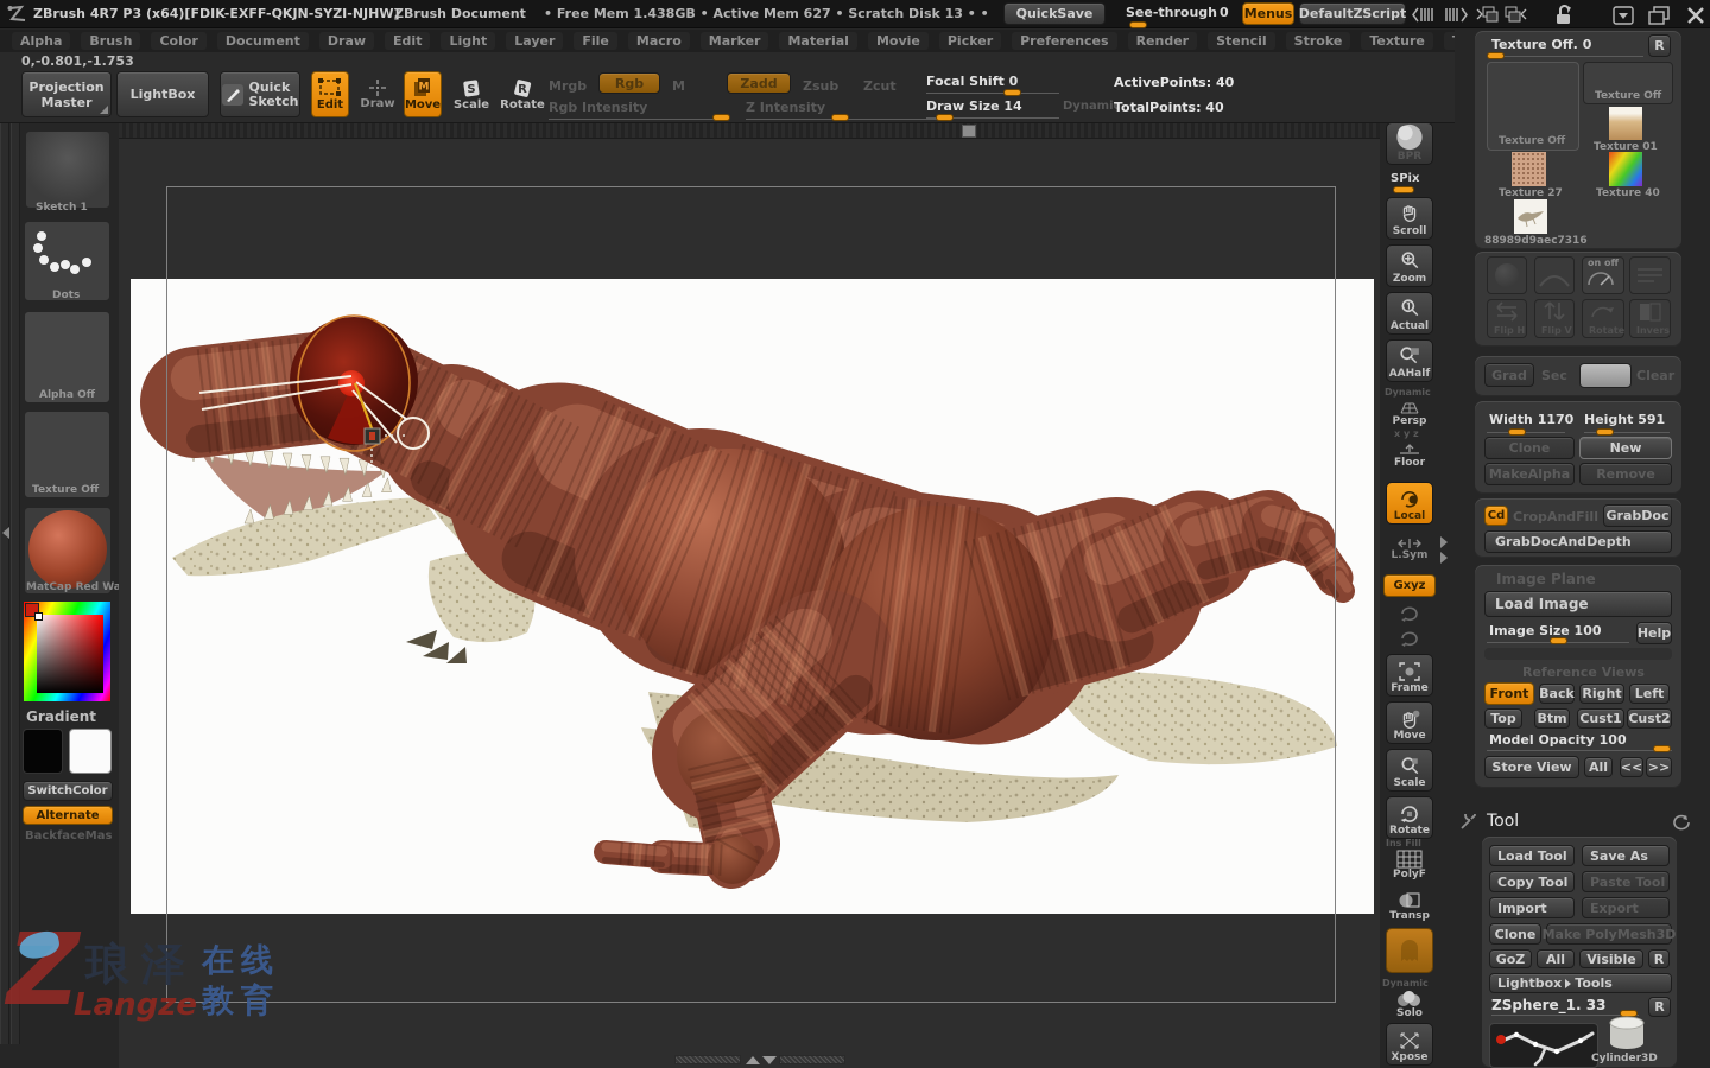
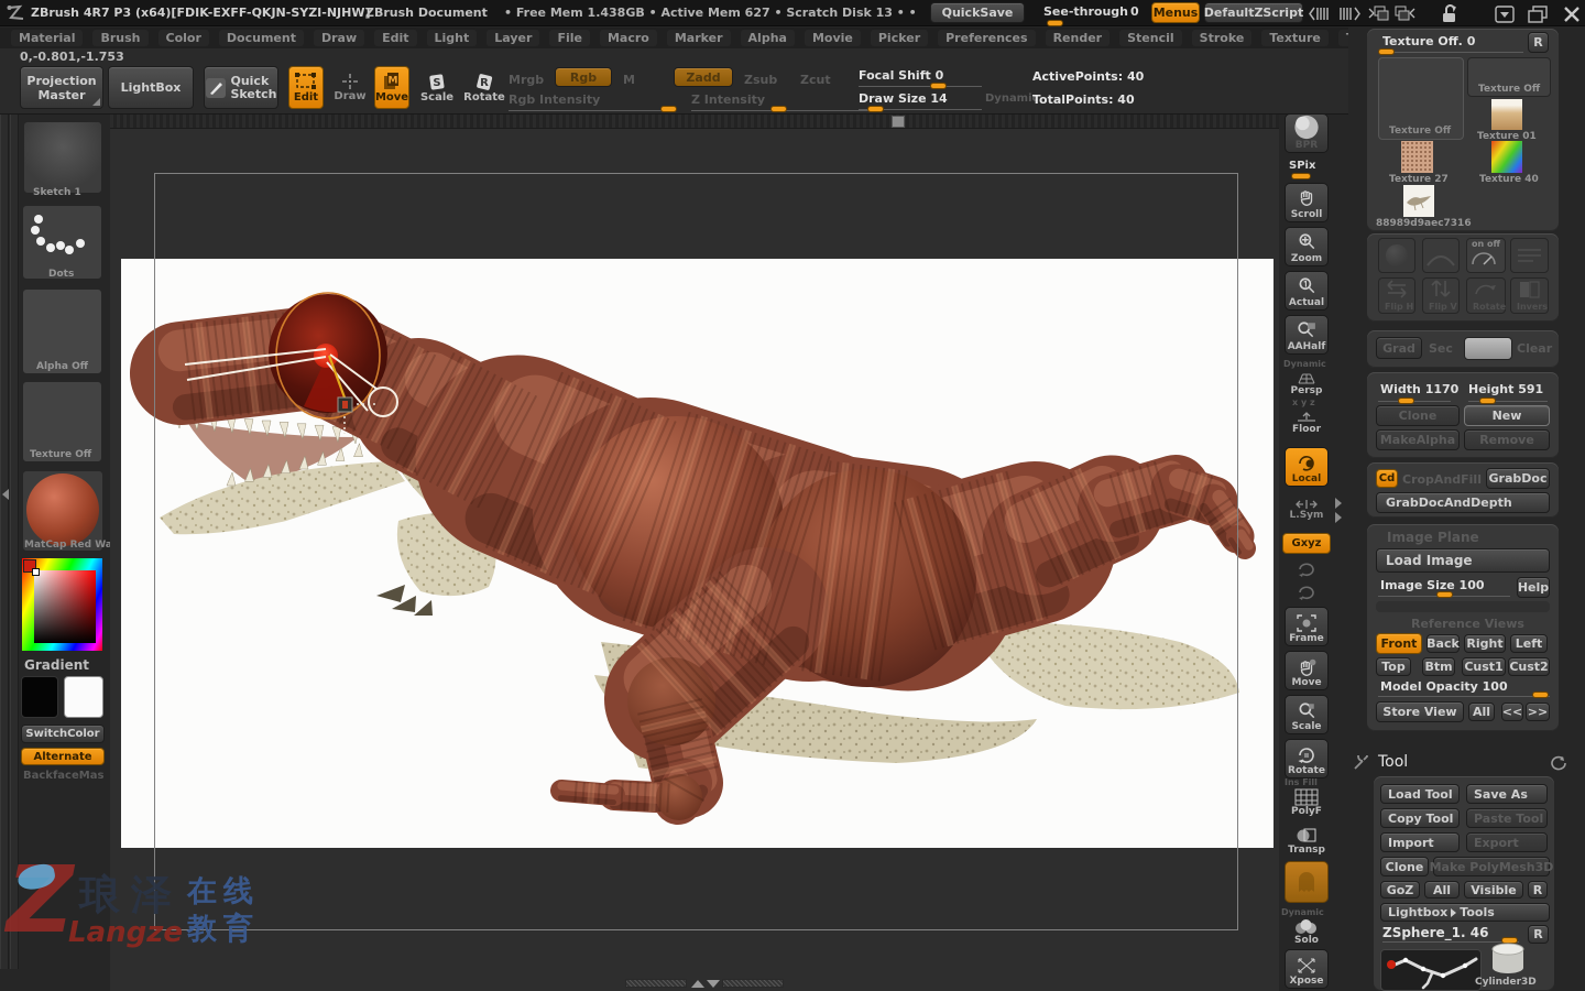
  ZBrush 4R7 P3 (x64)[FDIK-EXFF-QKJN-SYZI-NJHW]
  ZBrush Document
  • Free Mem 1.438GB • Active Mem 627 • Scratch Disk 13 • •
  QuickSave
  See-through
  0
  Menus
  DefaultZScript
- Alpha
+ Material
  Brush
  Color
  Document
  Draw
  Edit
  Light
  Layer
  File
  Macro
  Marker
- Material
+ Alpha
  Movie
  Picker
  Preferences
  Render
  Stencil
  Stroke
  Texture
  0,-0.801,-1.753
  Projection
  Master
  LightBox
  Quick
  Sketch
  Edit
  Draw
  M
  Move
  S
  Scale
  R
  Rotate
  Mrgb
  Rgb
  M
  Rgb Intensity
  Zadd
  Zsub
  Zcut
  Z Intensity
  Focal Shift 0
  Draw Size 14
  Dynamic
  ActivePoints: 40
  TotalPoints: 40
  Sketch 1
  Dots
  Alpha Off
  Texture Off
  MatCap Red Wa
  Gradient
  SwitchColor
  Alternate
  BackfaceMas
  Z
  琅泽
  在线
  Langze
  教育
  BPR
  SPix
  Scroll
  Zoom
  Actual
  AAHalf
  Dynamic
  Persp
  x y z
  Floor
  Local
  L.Sym
  Gxyz
  Frame
  Move
  Scale
  Rotate
  Ins Fill
  PolyF
  Transp
  Dynamic
  Solo
  Xpose
  Texture Off. 0
  R
  Texture Off
  Texture Off
  Texture 01
  Texture 27
  Texture 40
  88989d9aec7316
  on off
  Flip H
  Flip V
  Rotate
  Invers
  Grad
  Sec
  Clear
  Width 1170
  Height 591
  Clone
  New
  MakeAlpha
  Remove
  Cd
  CropAndFill
  GrabDoc
  GrabDocAndDepth
  Image Plane
  Load Image
  Image Size 100
  Help
  Reference Views
  Front
  Back
  Right
  Left
  Top
  Btm
  Cust1
  Cust2
  Model Opacity 100
  Store View
  All
  <<
  >>
  Tool
  Load Tool
  Save As
  Copy Tool
  Paste Tool
  Import
  Export
  Clone
  Make PolyMesh3D
  GoZ
  All
  Visible
  R
  Lightbox
  Tools
- ZSphere_1. 33
+ ZSphere_1. 46
  R
  Cylinder3D
